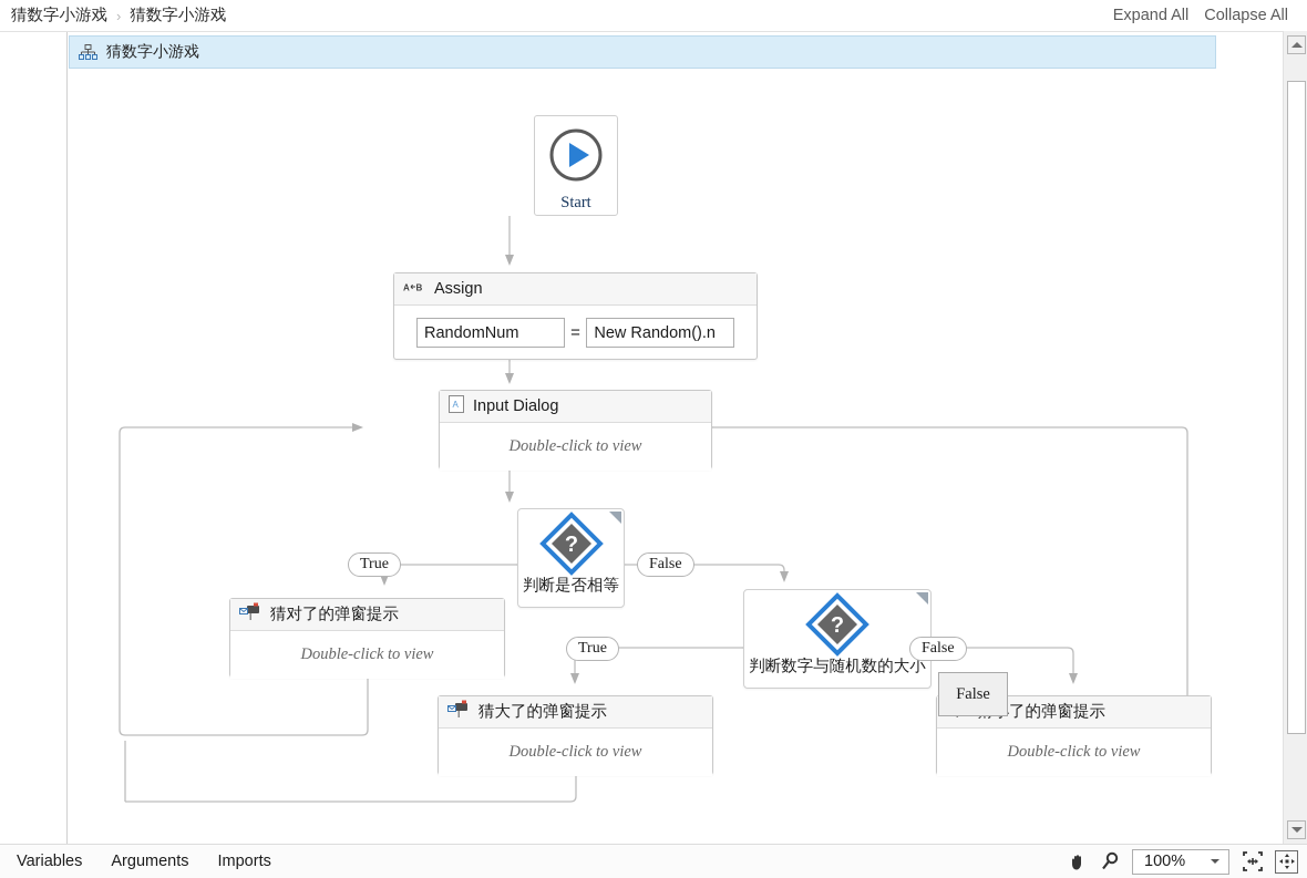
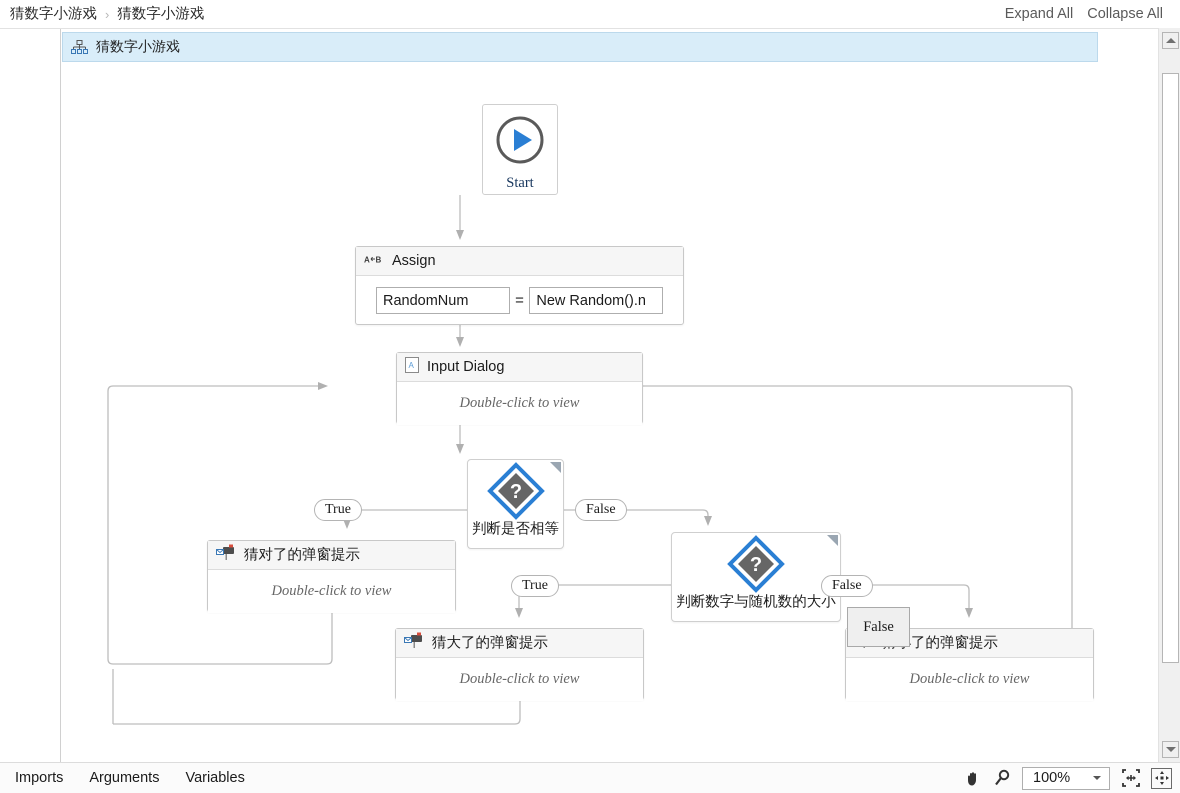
  猜数字小游戏
  ›
  猜数字小游戏
  Expand All
  Collapse All
  猜数字小游戏
  Start
  A
  B
  Assign
  RandomNum
  =
  New Random().n
  A
  Input Dialog
  Double-click to view
  ?
  判断是否相等
  ?
  判断数字与随机数的大小
  猜对了的弹窗提示
  Double-click to view
  猜大了的弹窗提示
  Double-click to view
  了的弹窗提示
  Double-click to view
  True
  False
  True
  False
  False
- Variables
+ Imports
  Arguments
- Imports
+ Variables
  100%
